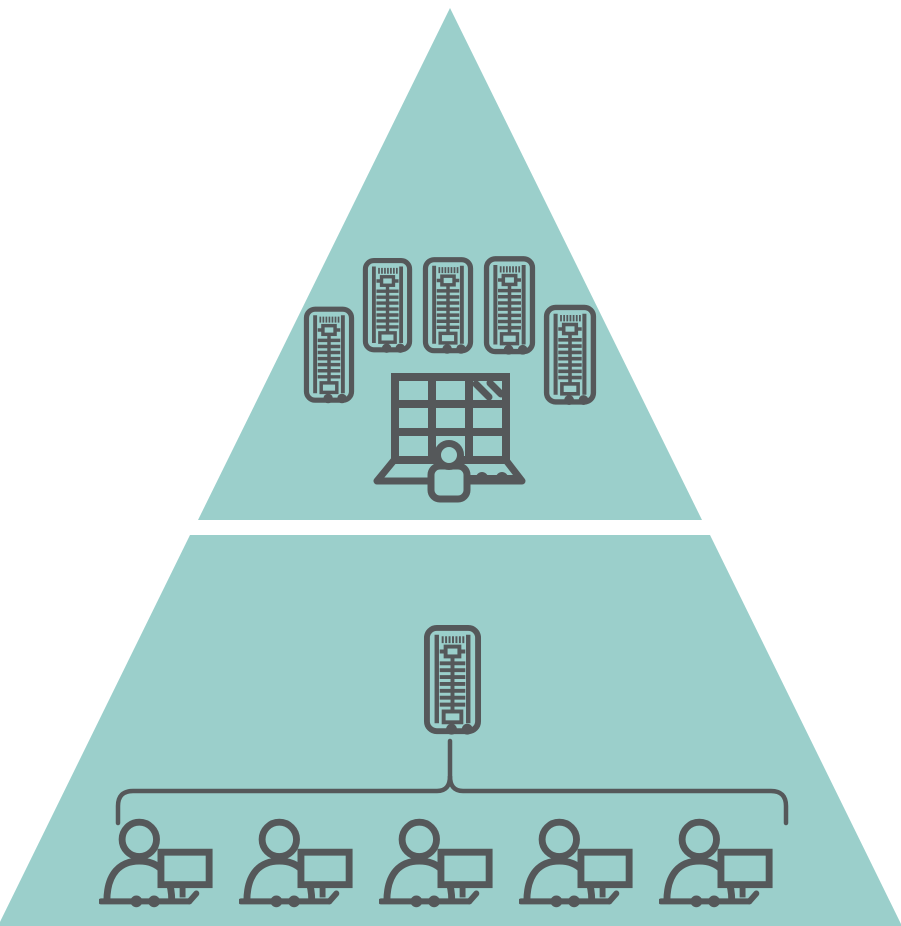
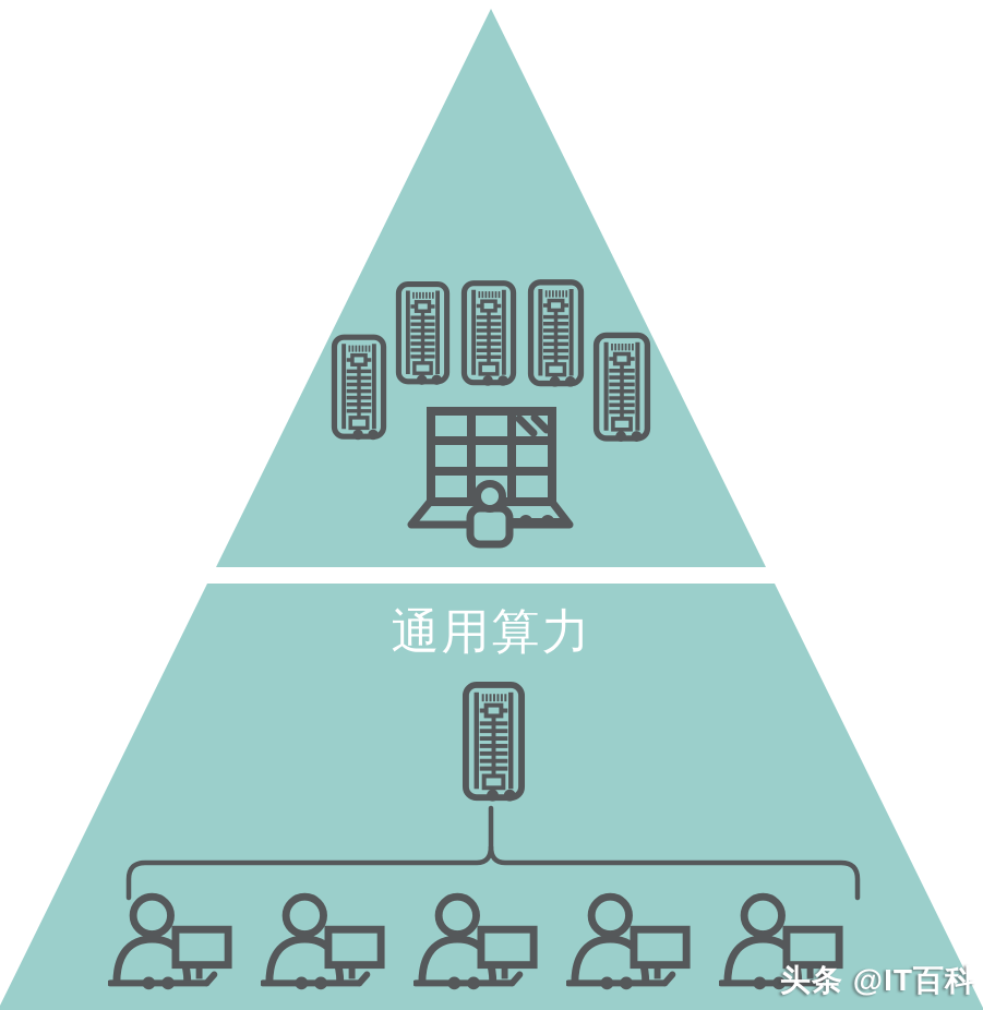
+ 通用算力
+ 头条 @IT百科
